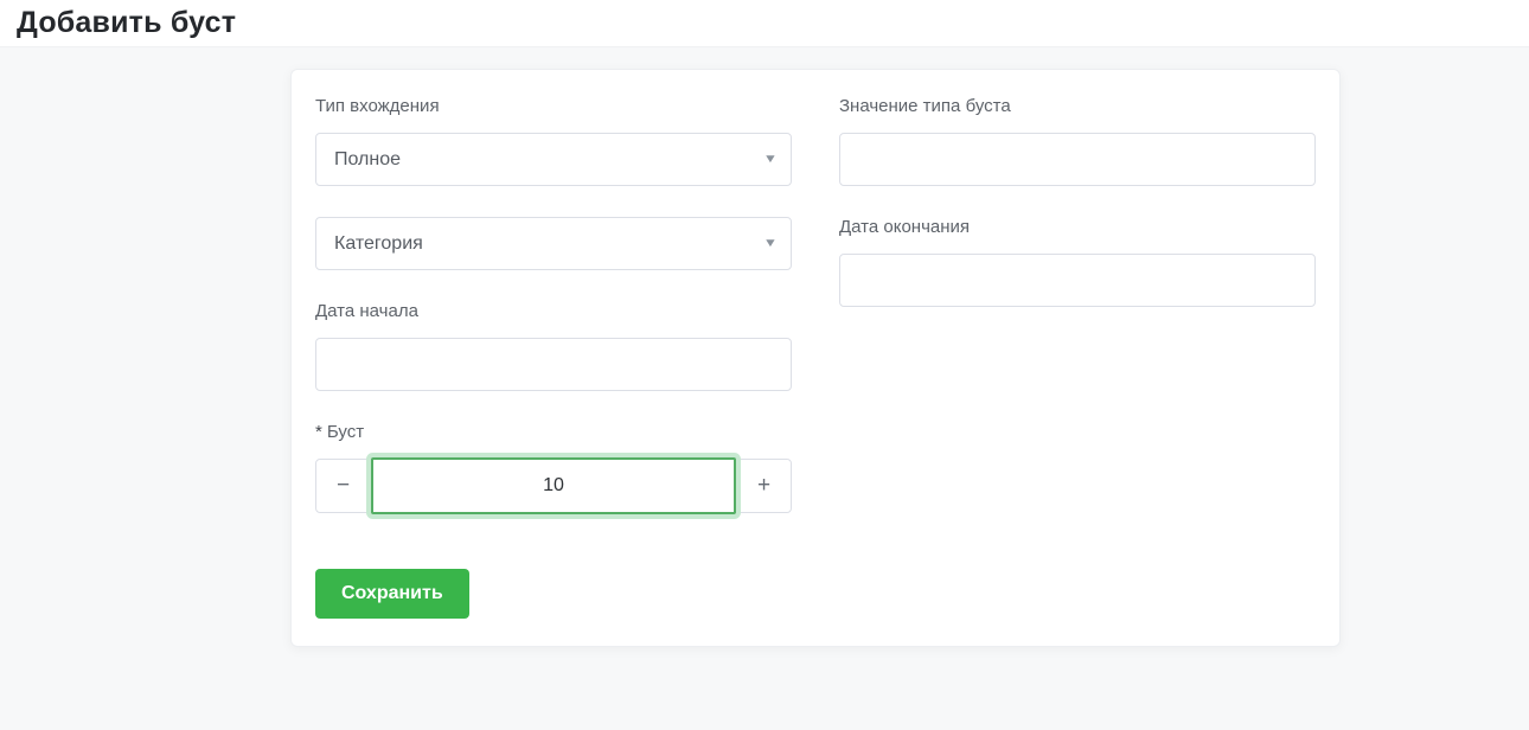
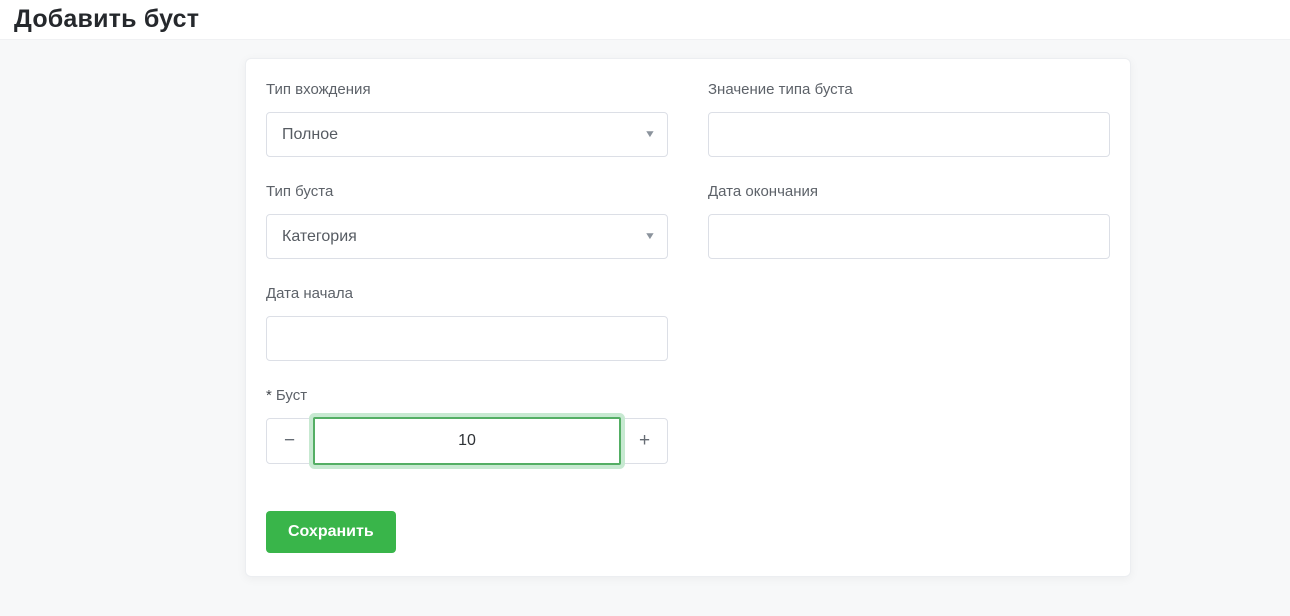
  Добавить буст
  Тип вхождения
  Полное
  ▼
+ Тип буста
  Категория
  ▼
  Дата начала
  * Буст
  −
  10
  +
  Сохранить
  Значение типа буста
  Дата окончания
